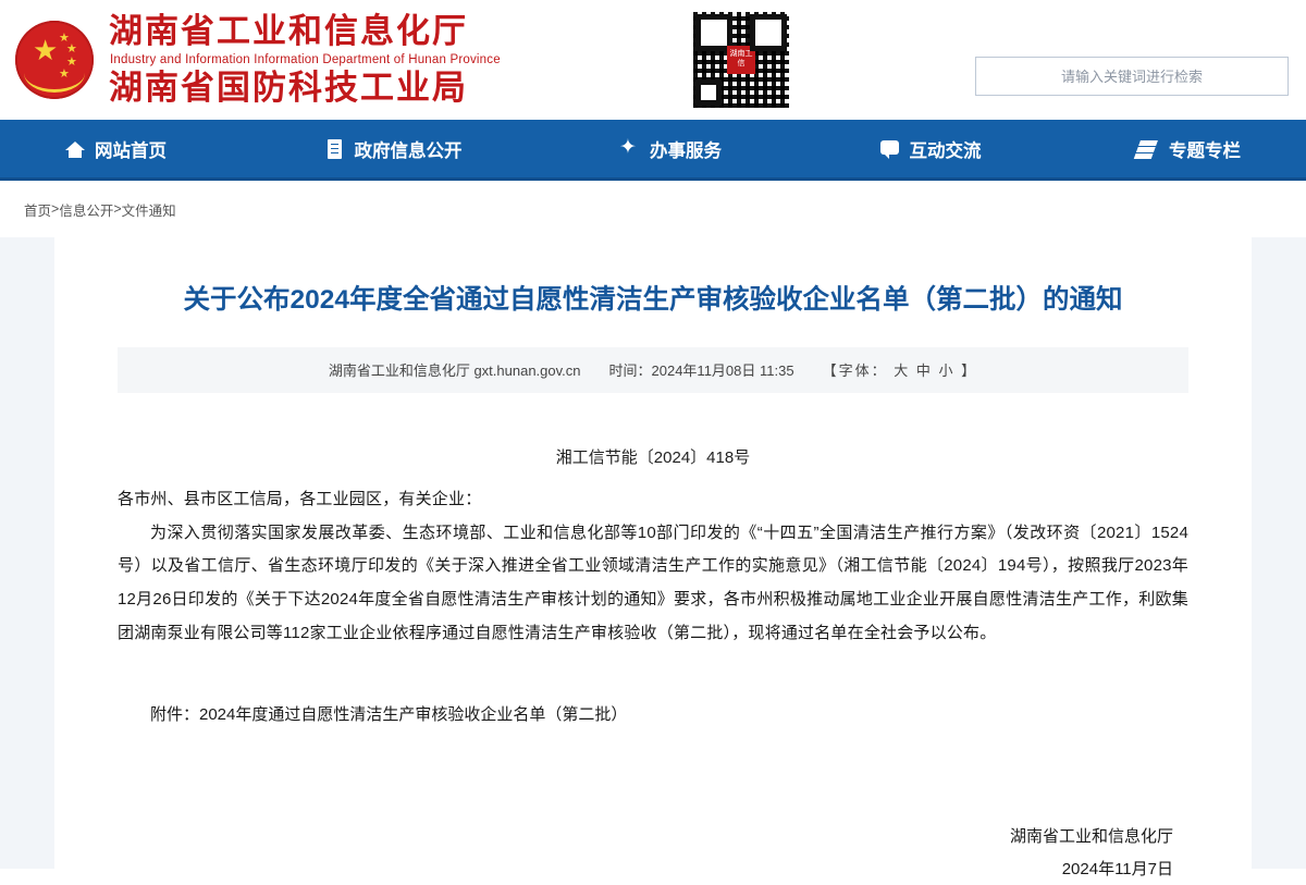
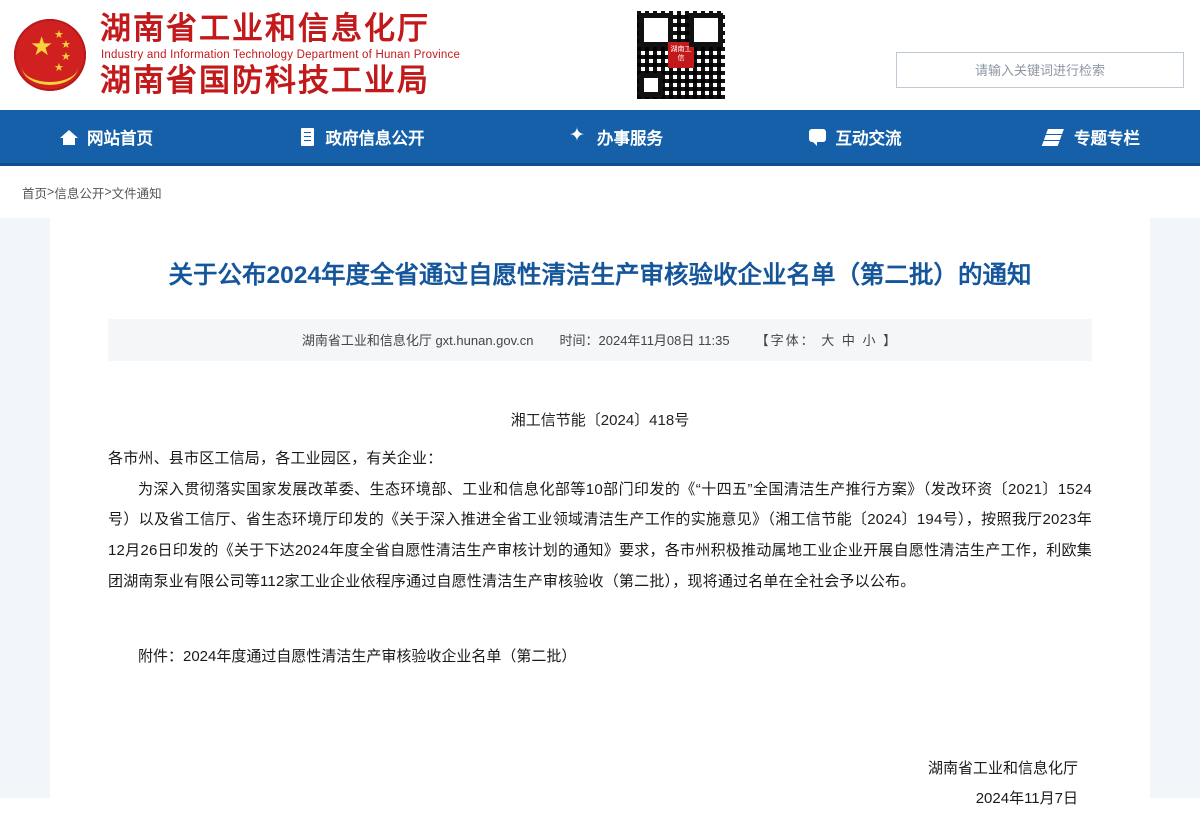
  ★
  ★
  ★
  ★
  ★
  湖南省工业和信息化厅
- Industry and Information Information Department of Hunan Province
+ Industry and Information Technology Department of Hunan Province
  湖南省国防科技工业局
  请输入关键词进行检索
  网站首页
  政府信息公开
  办事服务
  互动交流
  专题专栏
  首页
  >
  信息公开
  >
  文件通知
  关于公布2024年度全省通过自愿性清洁生产审核验收企业名单（第二批）的通知
  湖南省工业和信息化厅 gxt.hunan.gov.cn
  时间：2024年11月08日 11:35
  【字体： 大 中 小 】
  湘工信节能〔2024〕418号
  各市州、县市区工信局，各工业园区，有关企业：
  为深入贯彻落实国家发展改革委、生态环境部、工业和信息化部等10部门印发的《“十四五”全国清洁生产推行方案》（发改环资〔2021〕1524号）以及省工信厅、省生态环境厅印发的《关于深入推进全省工业领域清洁生产工作的实施意见》（湘工信节能〔2024〕194号），按照我厅2023年12月26日印发的《关于下达2024年度全省自愿性清洁生产审核计划的通知》要求，各市州积极推动属地工业企业开展自愿性清洁生产工作，利欧集团湖南泵业有限公司等112家工业企业依程序通过自愿性清洁生产审核验收（第二批），现将通过名单在全社会予以公布。
  附件：2024年度通过自愿性清洁生产审核验收企业名单（第二批）
  湖南省工业和信息化厅
  2024年11月7日
